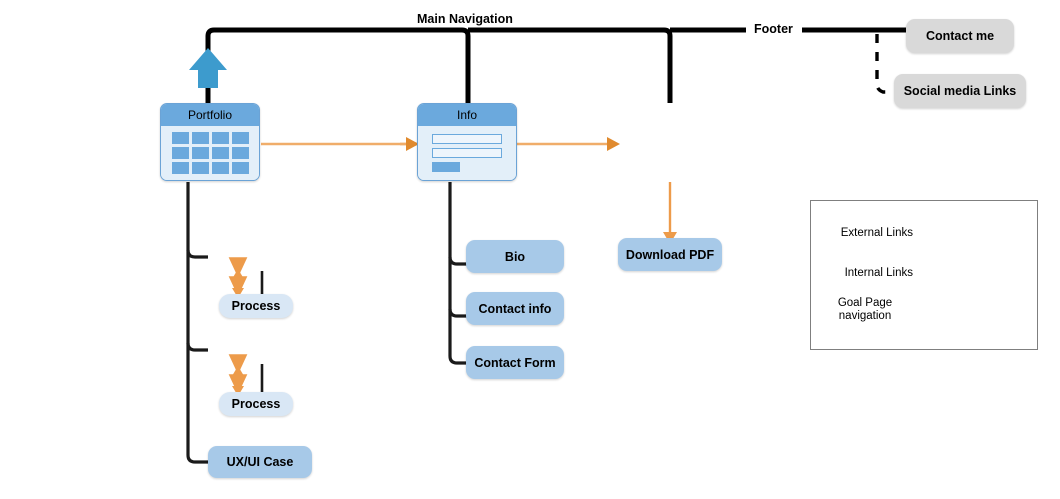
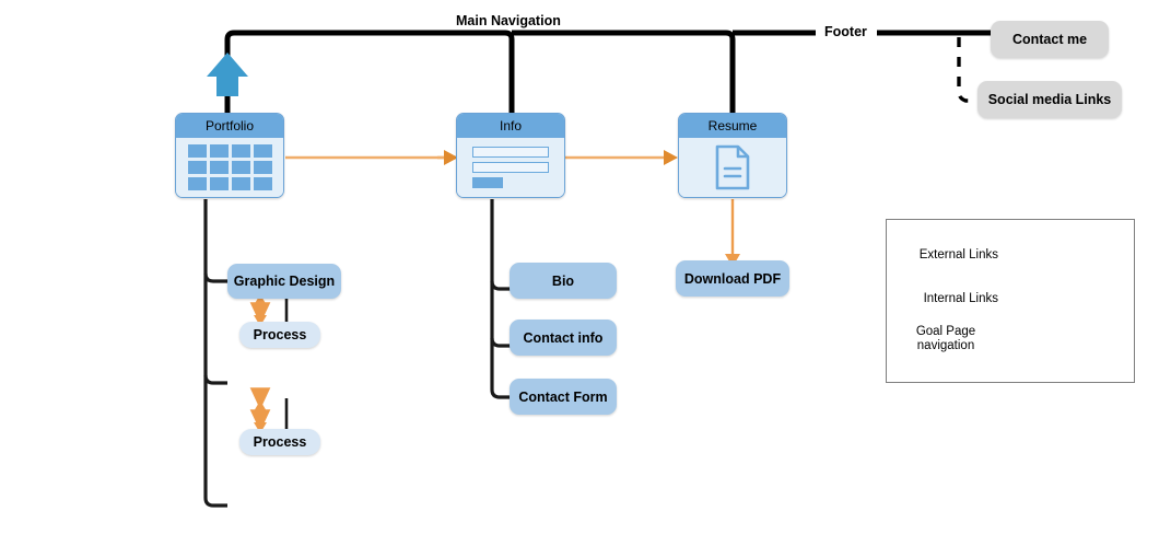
  Main Navigation
  Footer
  Portfolio
  Info
+ Resume
+ Graphic Design
  Process
  Process
- UX/UI Case
  Bio
  Contact info
  Contact Form
  Download PDF
  Contact me
  Social media Links
  External Links
  Internal Links
  Goal Page
  navigation
